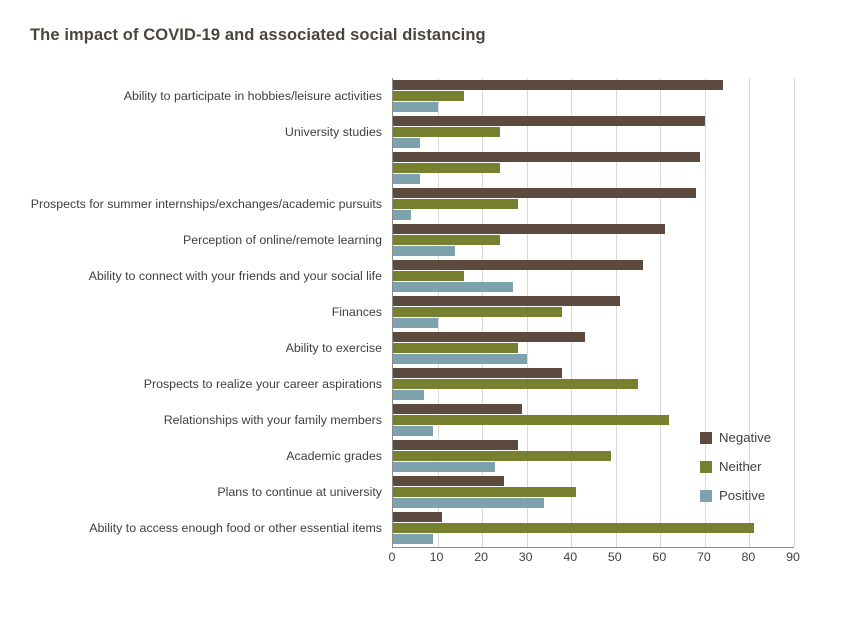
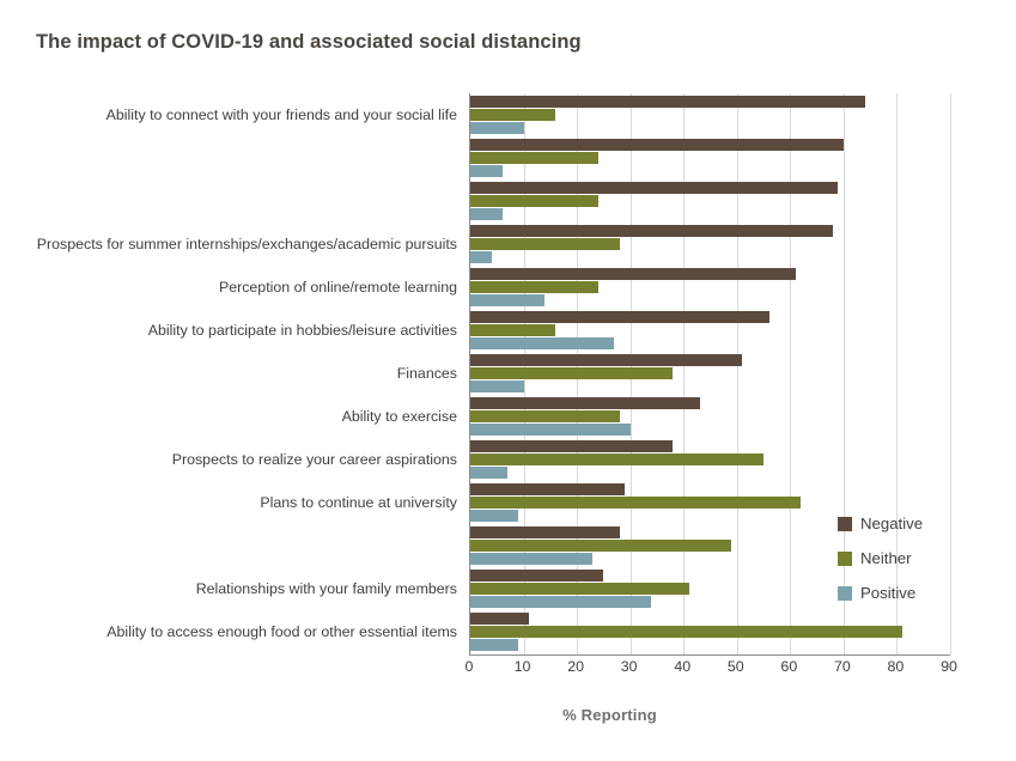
  The impact of COVID-19 and associated social distancing
- Ability to participate in hobbies/leisure activities
+ Ability to connect with your friends and your social life
- University studies
  Prospects for summer internships/exchanges/academic pursuits
  Perception of online/remote learning
- Ability to connect with your friends and your social life
+ Ability to participate in hobbies/leisure activities
  Finances
  Ability to exercise
  Prospects to realize your career aspirations
- Relationships with your family members
+ Plans to continue at university
- Academic grades
- Plans to continue at university
+ Relationships with your family members
  Ability to access enough food or other essential items
  0
  10
  20
  30
  40
  50
  60
  70
  80
  90
+ % Reporting
  Negative
  Neither
  Positive
